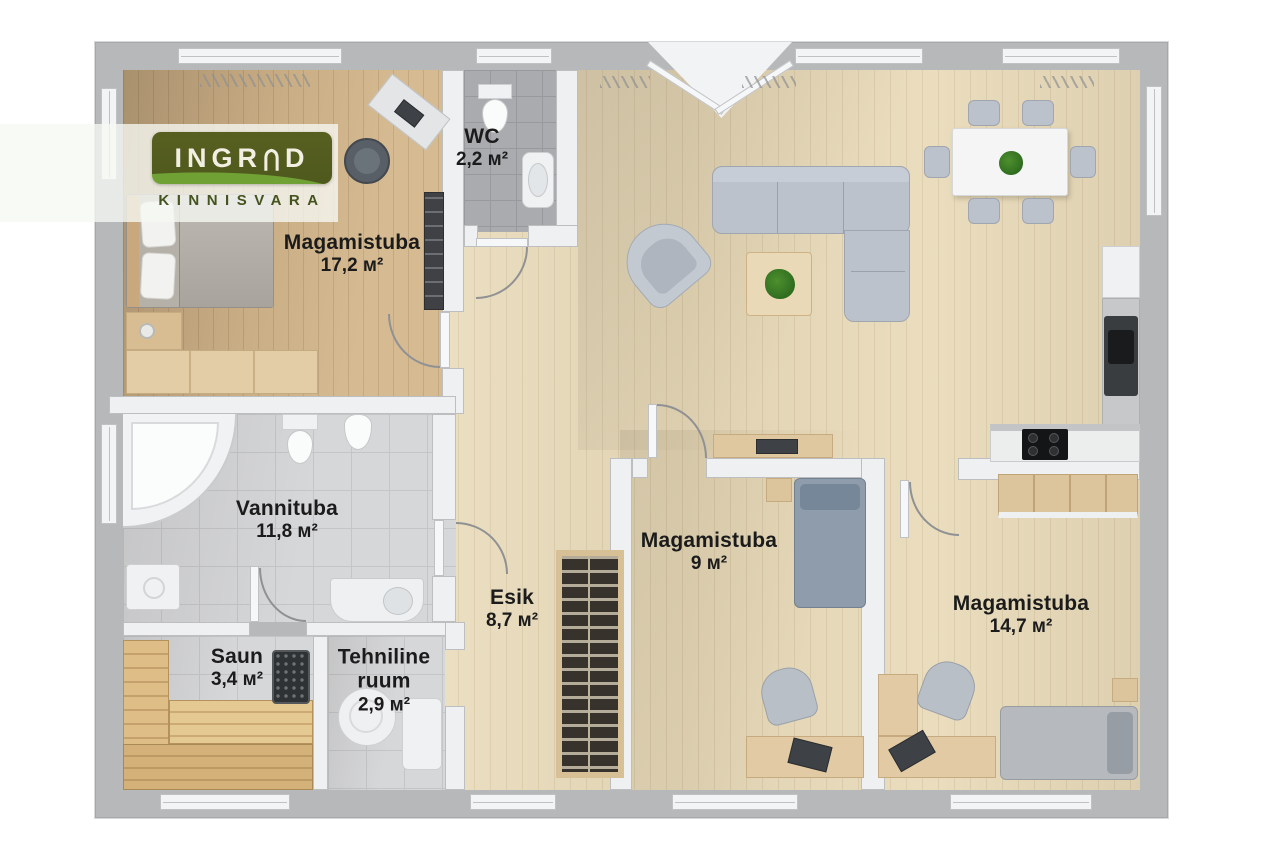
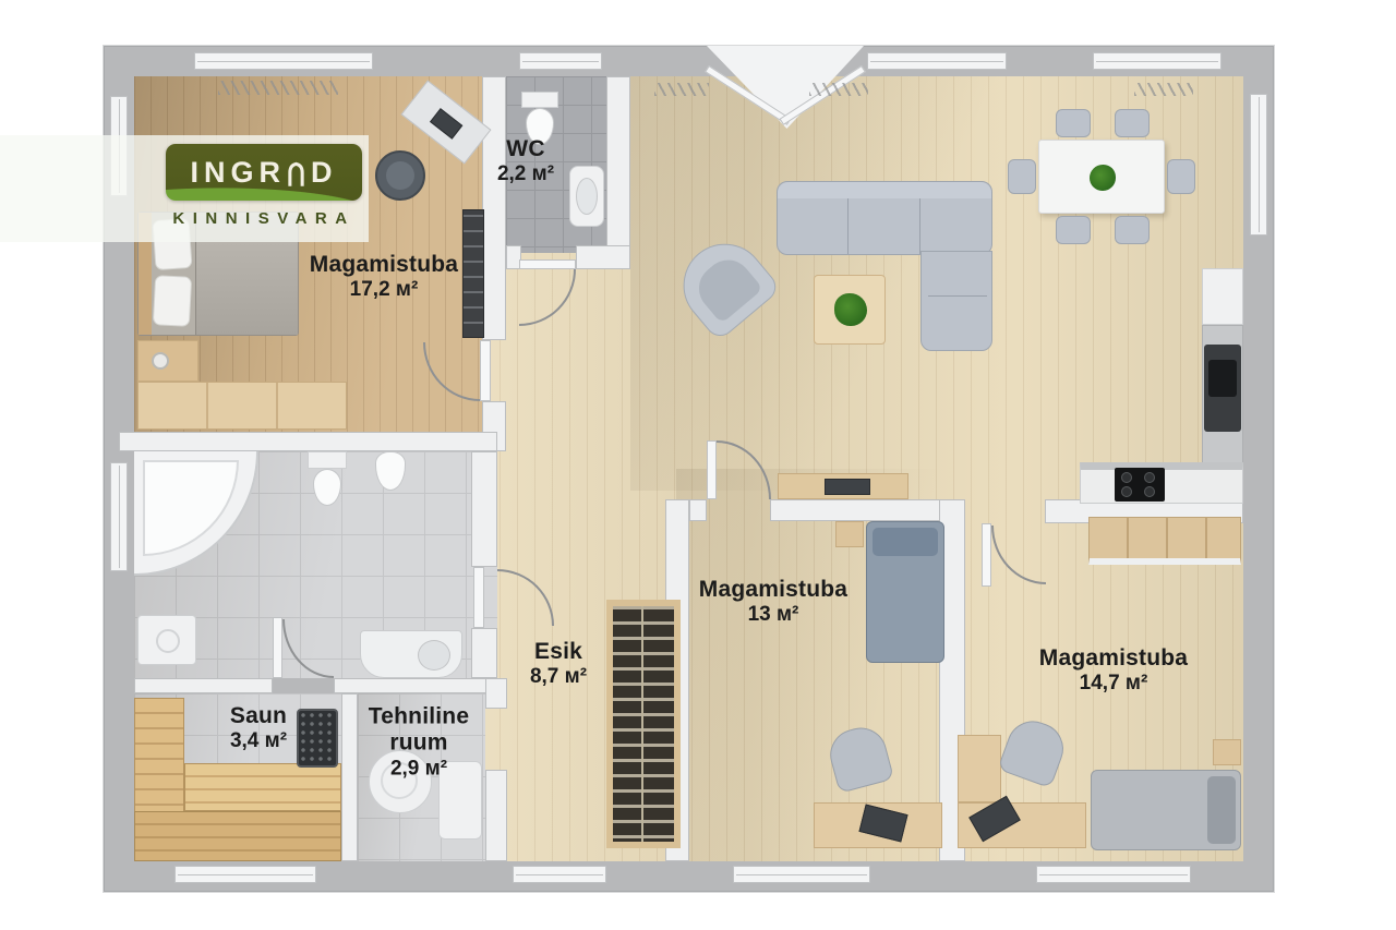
  Magamistuba
  17,2 м²
  WC
  2,2 м²
- Vannituba
- 11,8 м²
  Saun
  3,4 м²
  Tehniline
  ruum
  2,9 м²
  Esik
  8,7 м²
  Magamistuba
- 9 м²
+ 13 м²
  Magamistuba
  14,7 м²
  INGR
  D
  KINNISVARA
